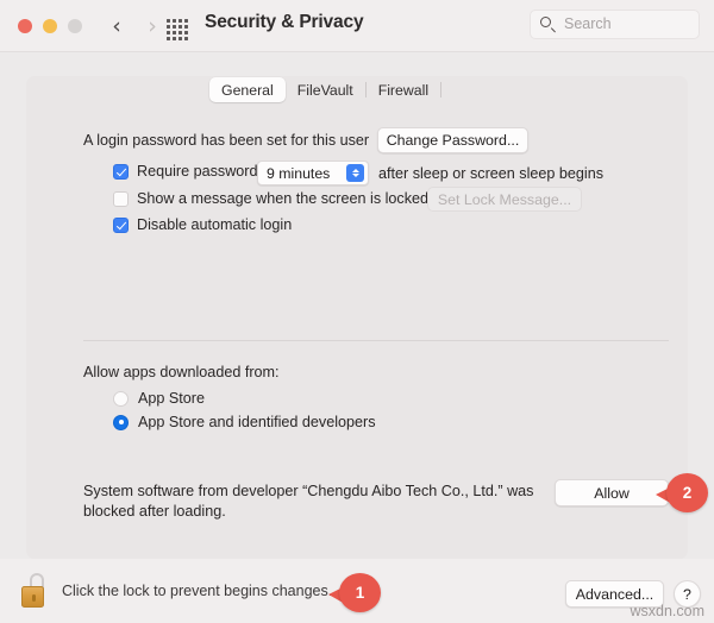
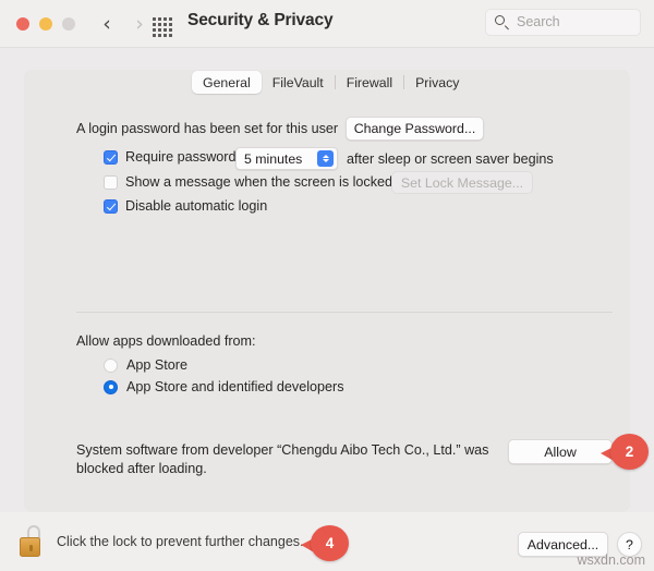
  ‹
  ›
  Security & Privacy
  Search
  General
  FileVault
  Firewall
+ Privacy
  A login password has been set for this user
  Change Password...
  Require password
- 9 minutes
+ 5 minutes
- after sleep or screen sleep begins
+ after sleep or screen saver begins
  Show a message when the screen is locked
  Set Lock Message...
  Disable automatic login
  Allow apps downloaded from:
  App Store
  App Store and identified developers
  System software from developer “Chengdu Aibo Tech Co., Ltd.” was blocked after loading.
  Allow
  2
- Click the lock to prevent begins changes.
+ Click the lock to prevent further changes.
- 1
+ 4
  Advanced...
  ?
  wsxdn.com
